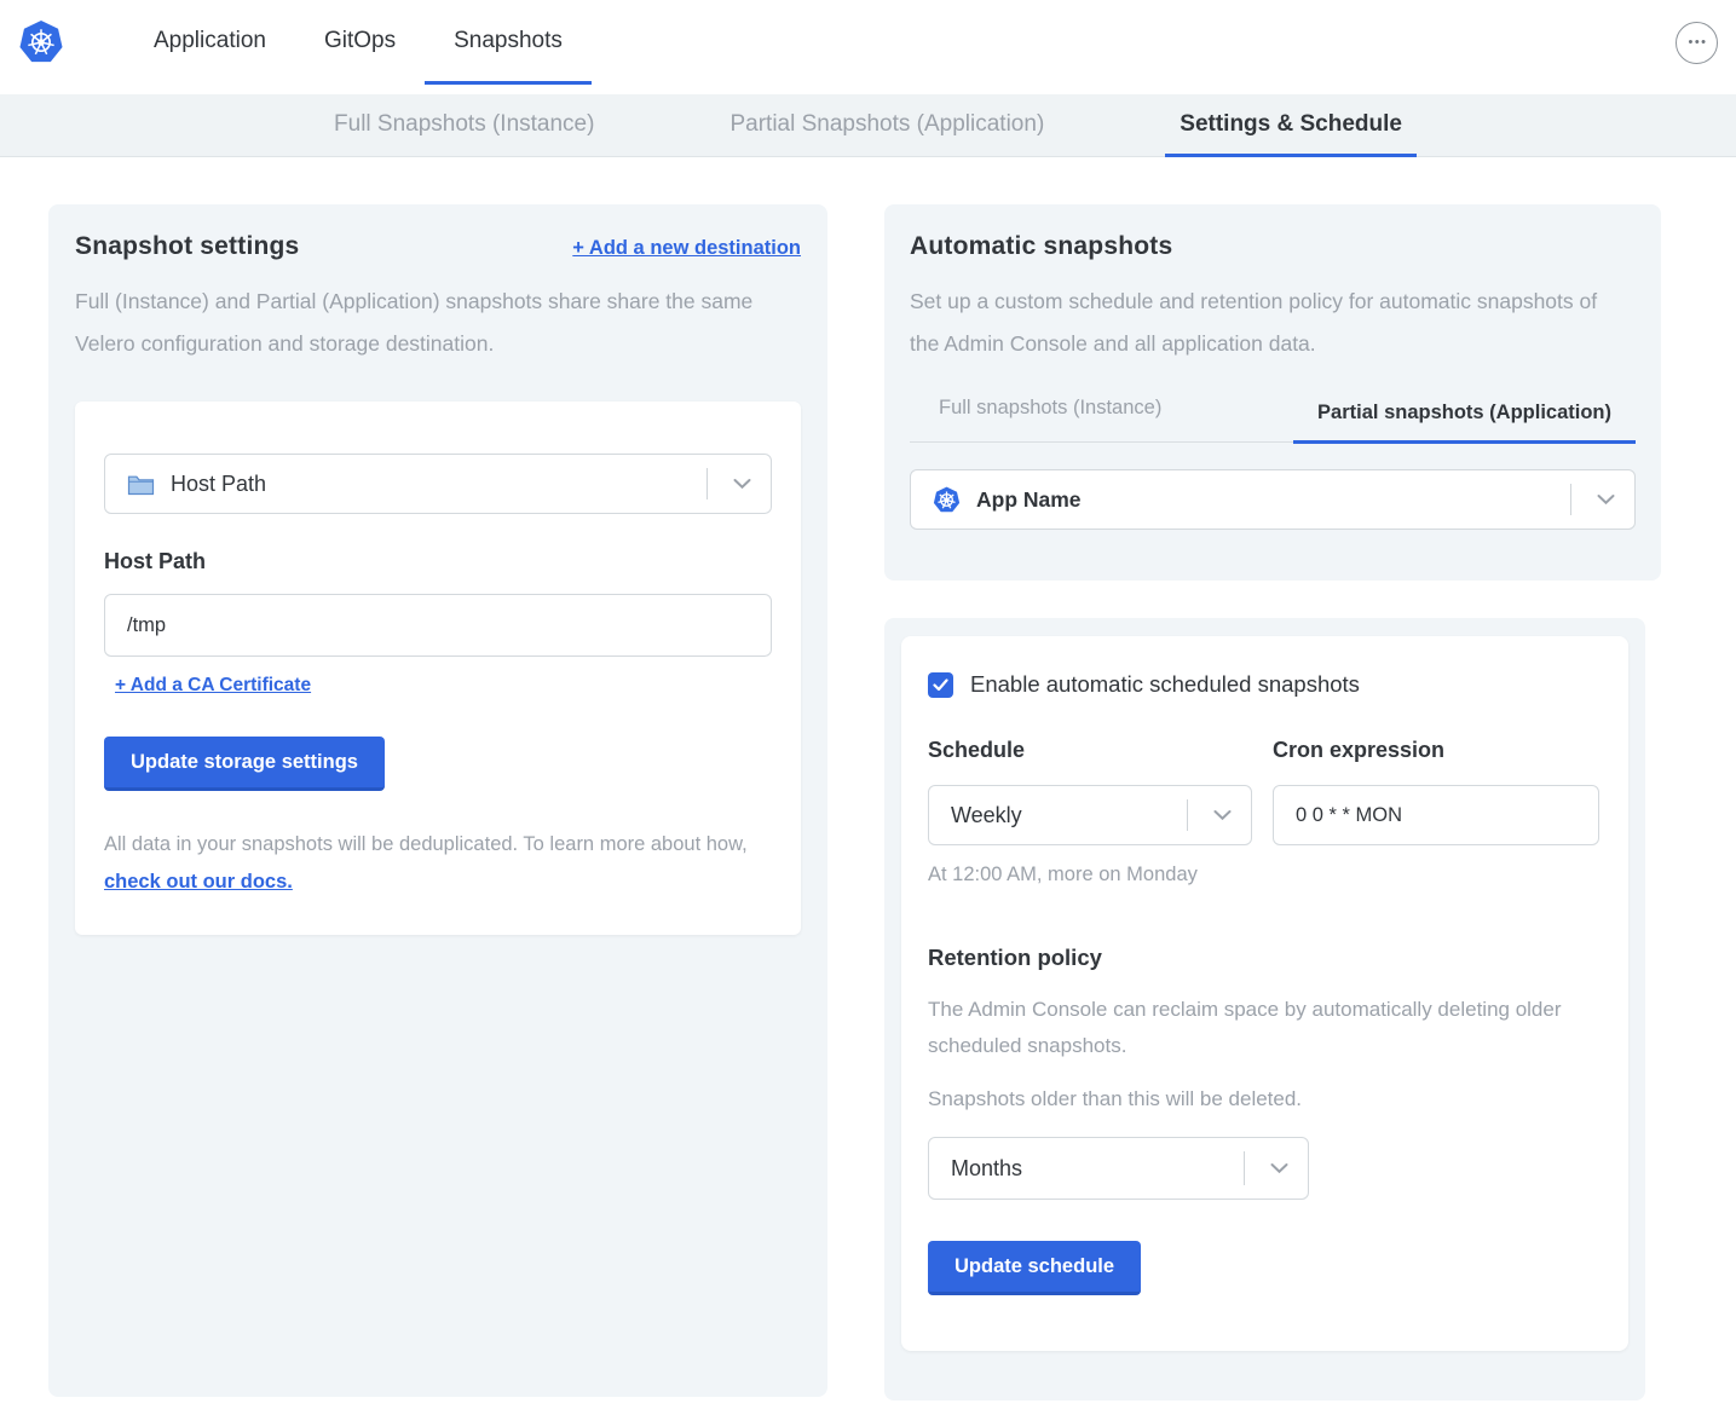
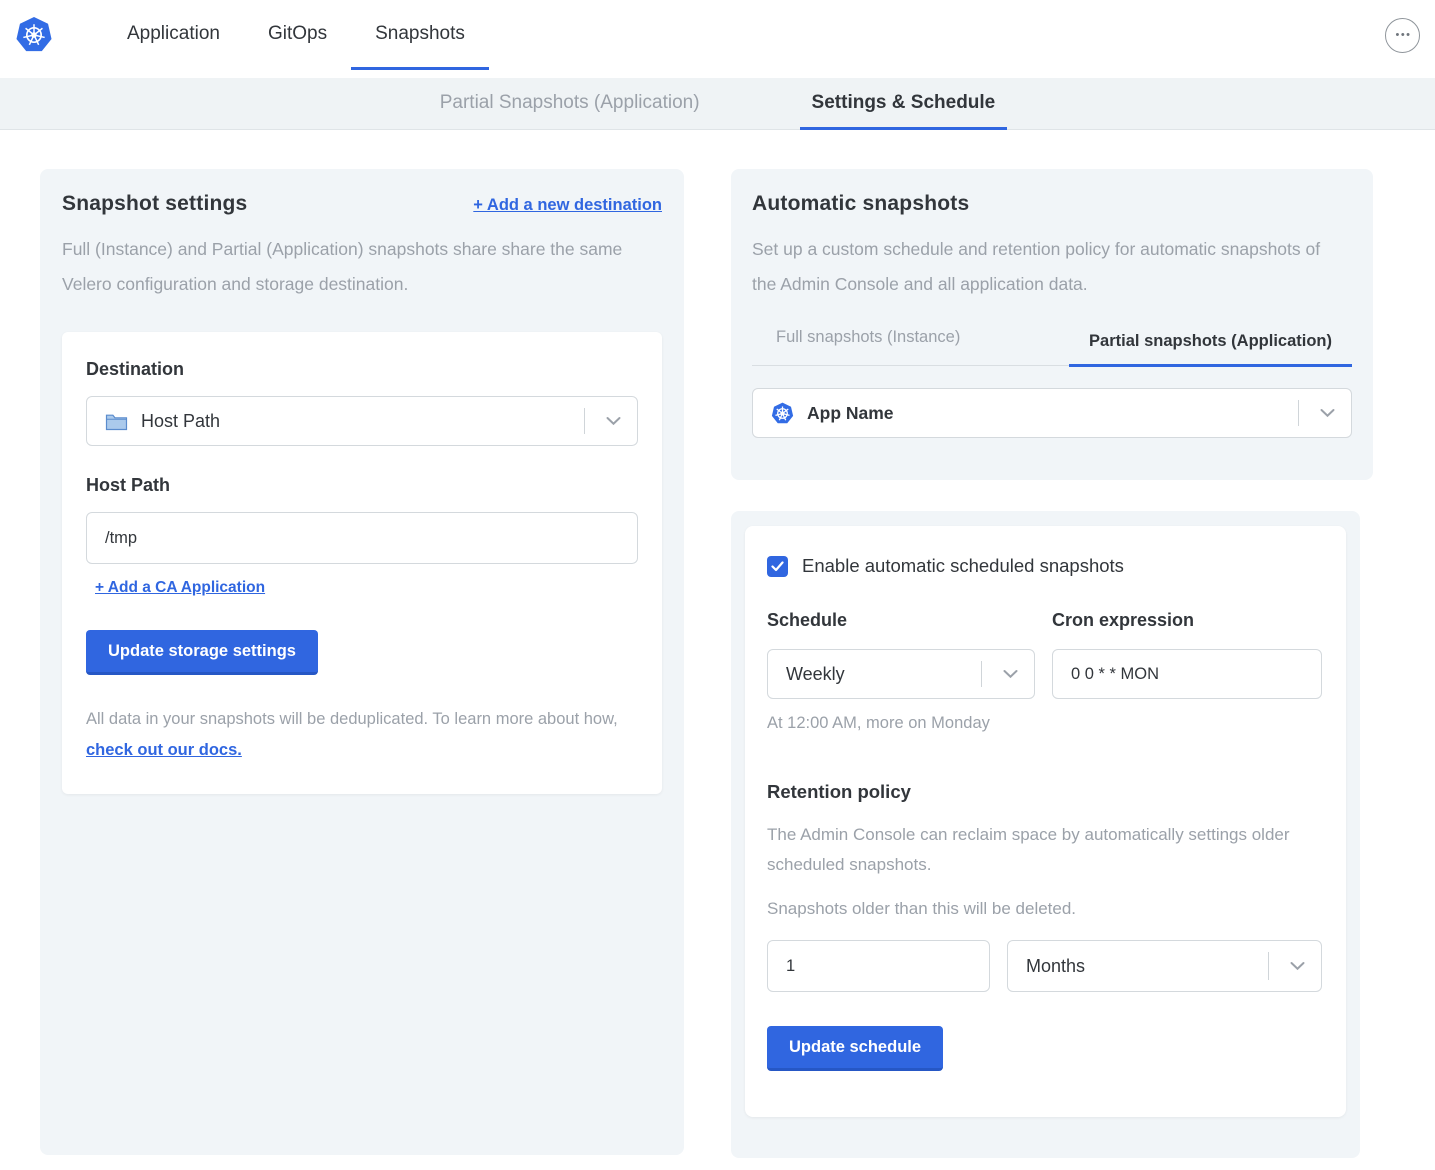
  Application
  GitOps
  Snapshots
  •••
- Full Snapshots (Instance)
  Partial Snapshots (Application)
  Settings & Schedule
  Snapshot settings
  + Add a new destination
  Full (Instance) and Partial (Application) snapshots share share the same Velero configuration and storage destination.
+ Destination
  Host Path
  Host Path
  /tmp
- + Add a CA Certificate
+ + Add a CA Application
  Update storage settings
  All data in your snapshots will be deduplicated. To learn more about how, check out our docs.
  Automatic snapshots
  Set up a custom schedule and retention policy for automatic snapshots of the Admin Console and all application data.
  Full snapshots (Instance)
  Partial snapshots (Application)
  App Name
  Enable automatic scheduled snapshots
  Schedule
  Weekly
  Cron expression
  0 0 * * MON
  At 12:00 AM, more on Monday
  Retention policy
- The Admin Console can reclaim space by automatically deleting older scheduled snapshots.
+ The Admin Console can reclaim space by automatically settings older scheduled snapshots.
  Snapshots older than this will be deleted.
+ 1
  Months
  Update schedule
